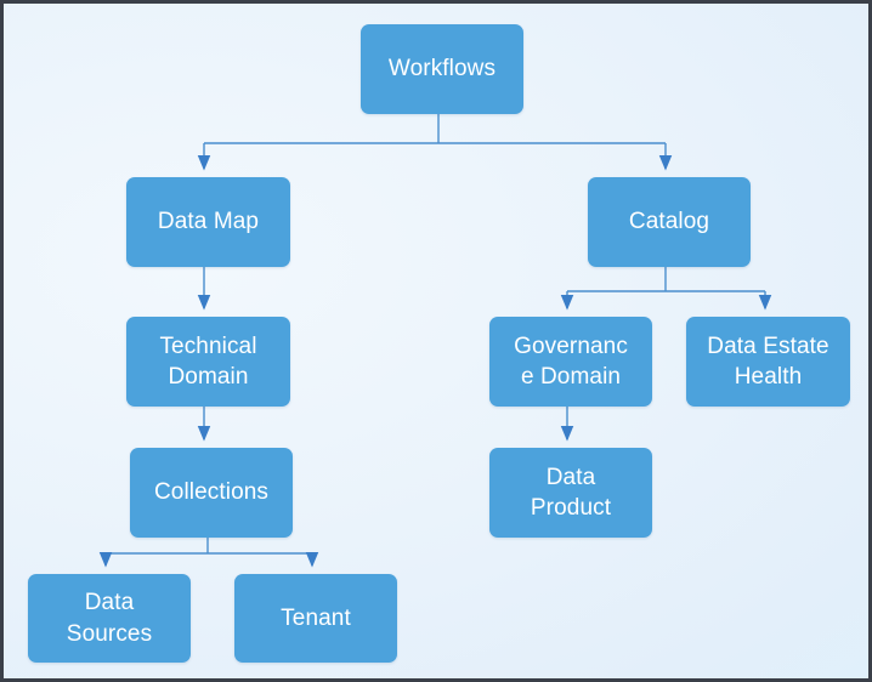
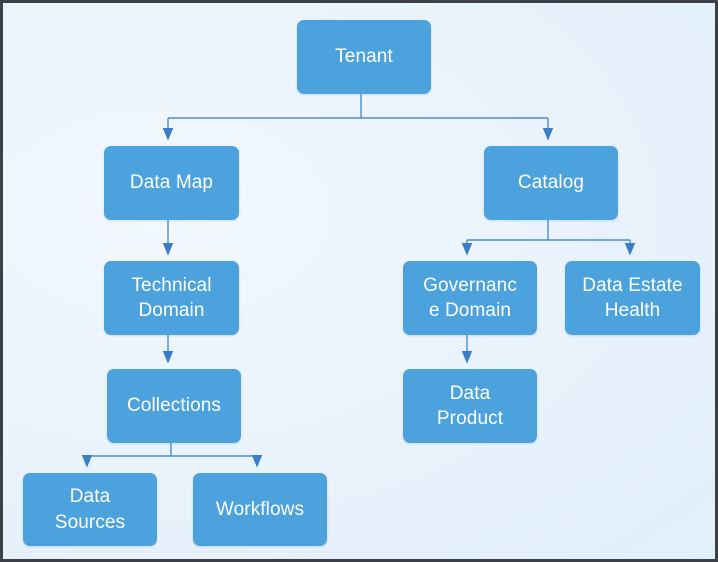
- Workflows
+ Tenant
  Data Map
  Catalog
  Technical
  Domain
  Governanc
  e Domain
  Data Estate
  Health
  Collections
  Data
  Product
  Data
  Sources
- Tenant
+ Workflows
